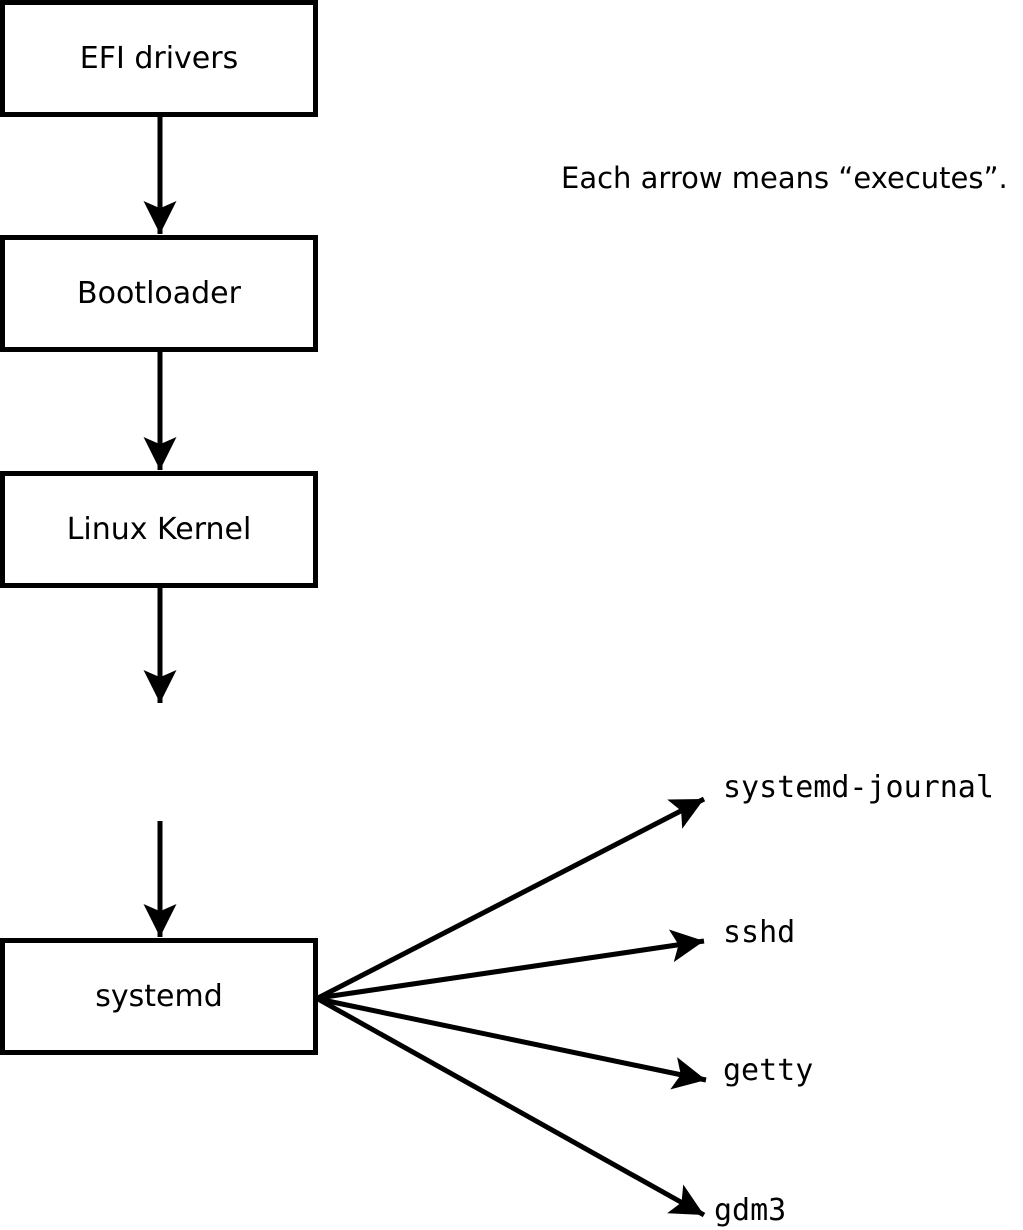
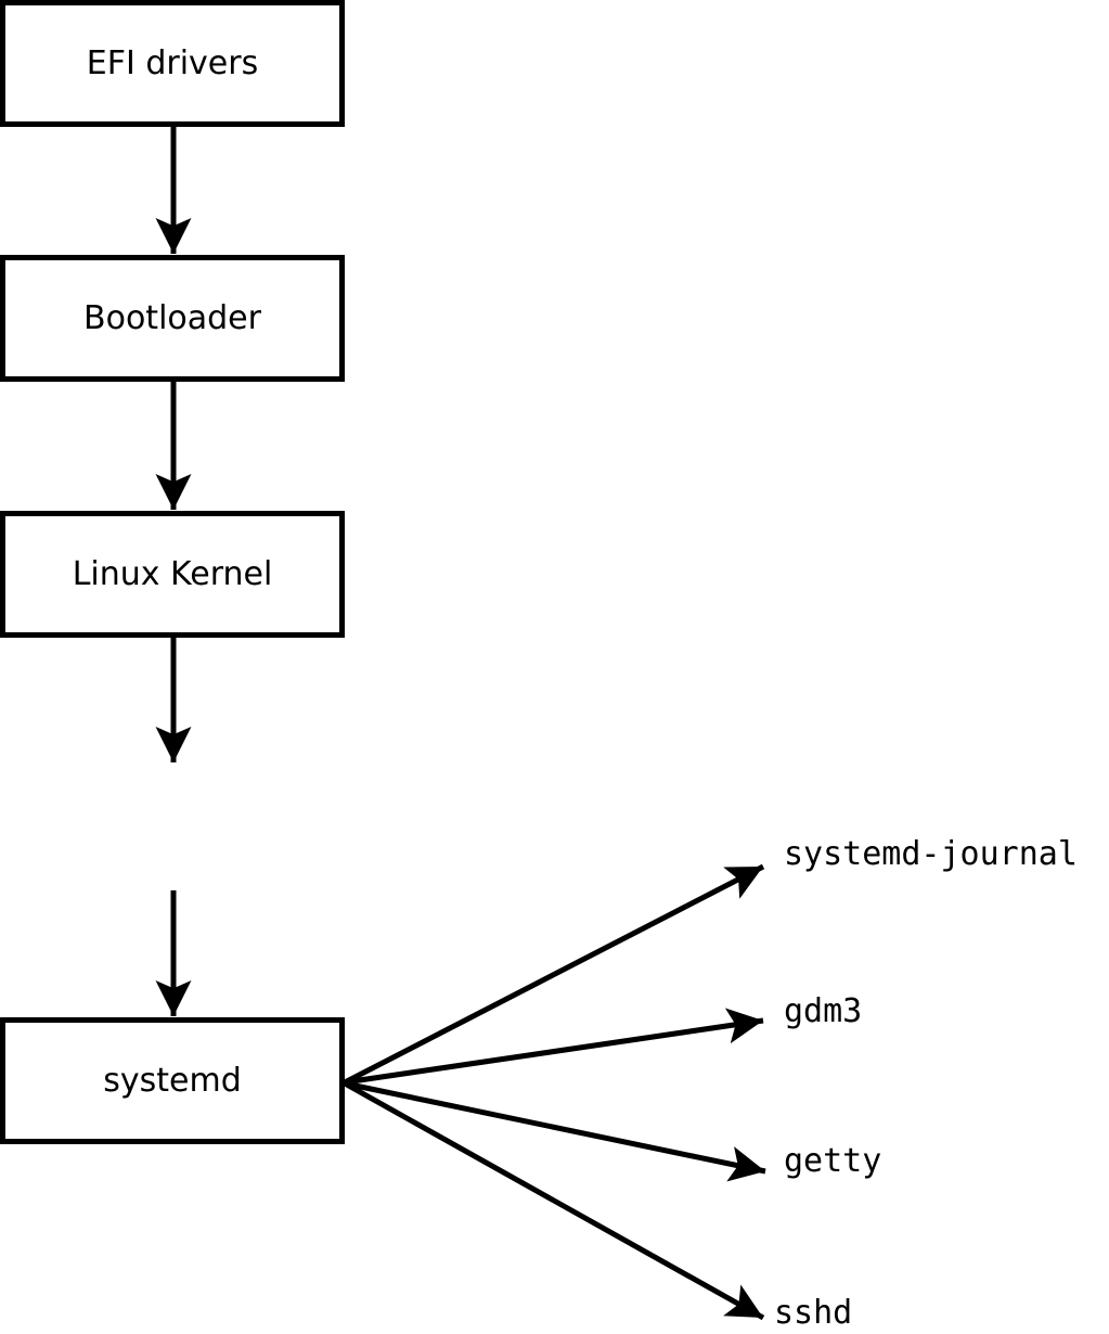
  EFI drivers
  Bootloader
  Linux Kernel
  systemd
- Each arrow means “executes”.
  systemd-journal
- sshd
+ gdm3
  getty
- gdm3
+ sshd
